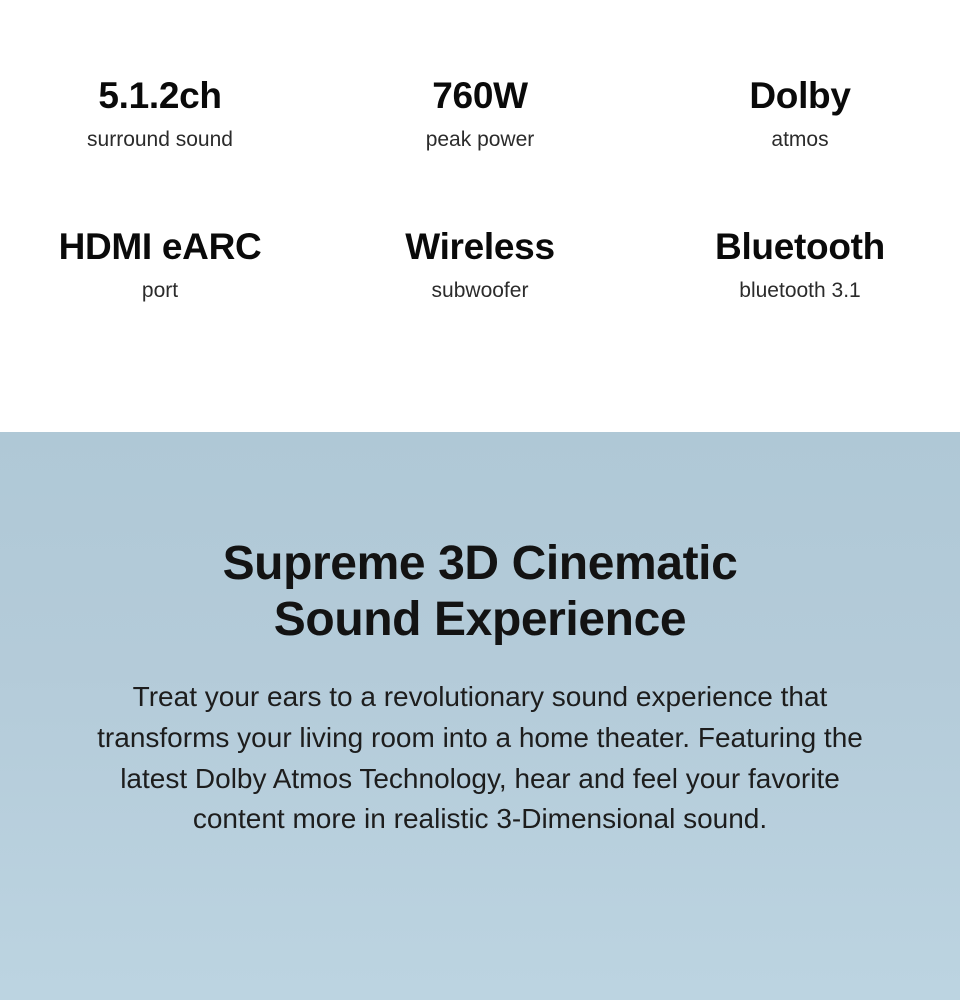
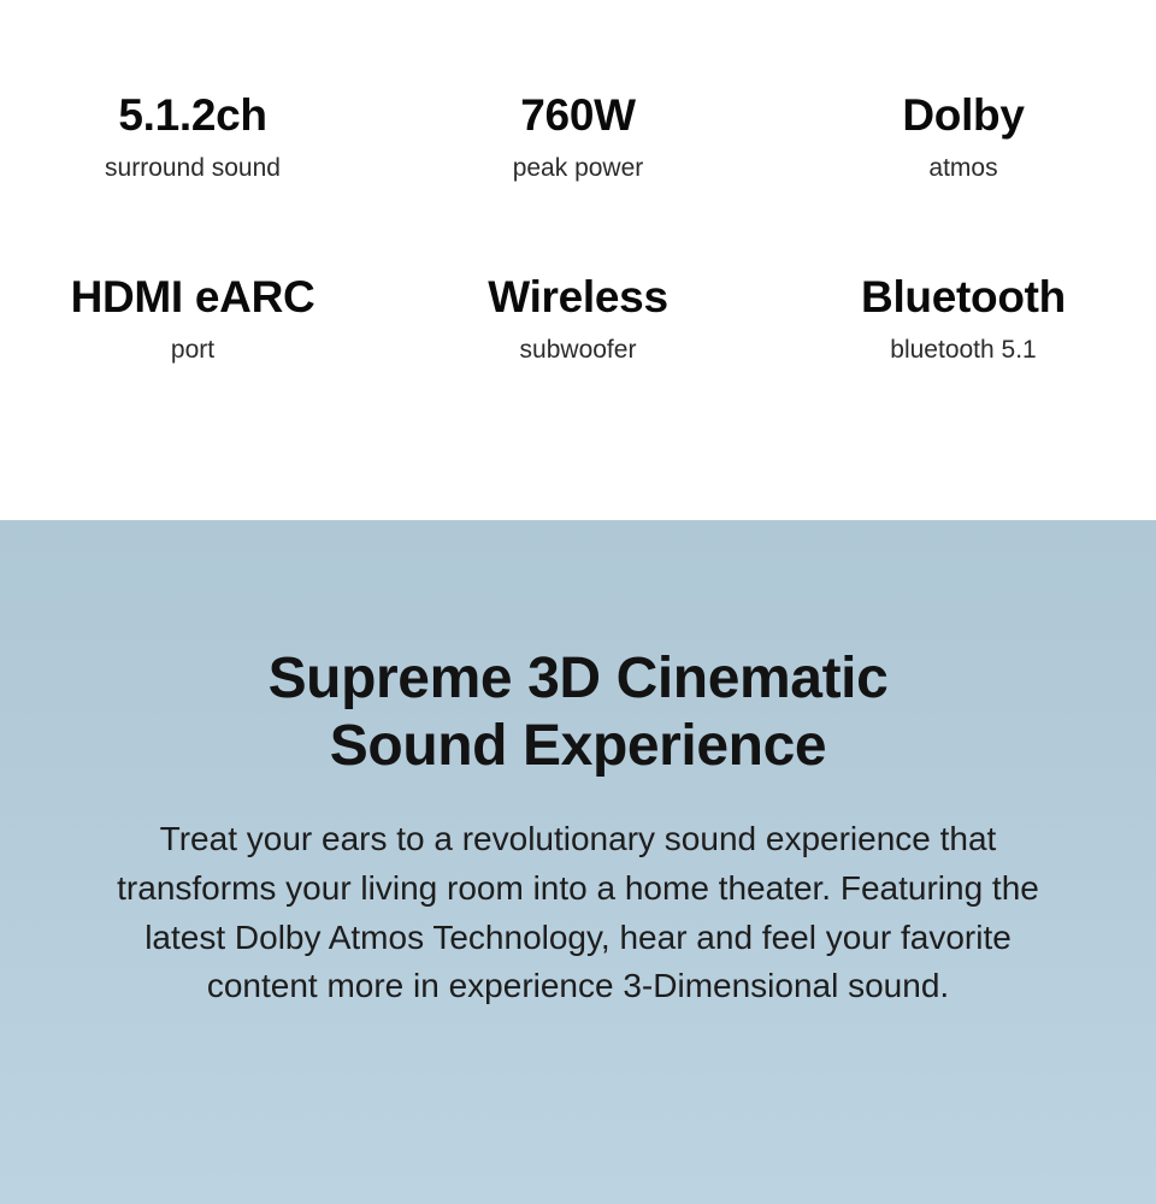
  5.1.2ch
  surround sound
  760W
  peak power
  Dolby
  atmos
  HDMI eARC
  port
  Wireless
  subwoofer
  Bluetooth
- bluetooth 3.1
+ bluetooth 5.1
  Supreme 3D Cinematic
  Sound Experience
- Treat your ears to a revolutionary sound experience that transforms your living room into a home theater. Featuring the latest Dolby Atmos Technology, hear and feel your favorite content more in realistic 3-Dimensional sound.
+ Treat your ears to a revolutionary sound experience that transforms your living room into a home theater. Featuring the latest Dolby Atmos Technology, hear and feel your favorite content more in experience 3-Dimensional sound.
